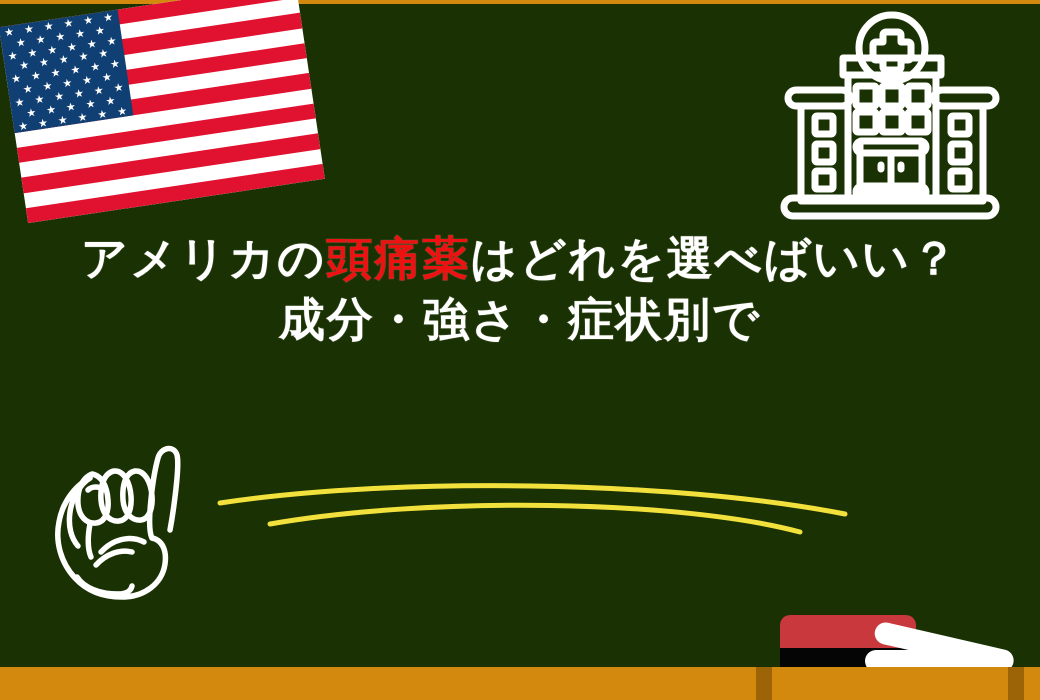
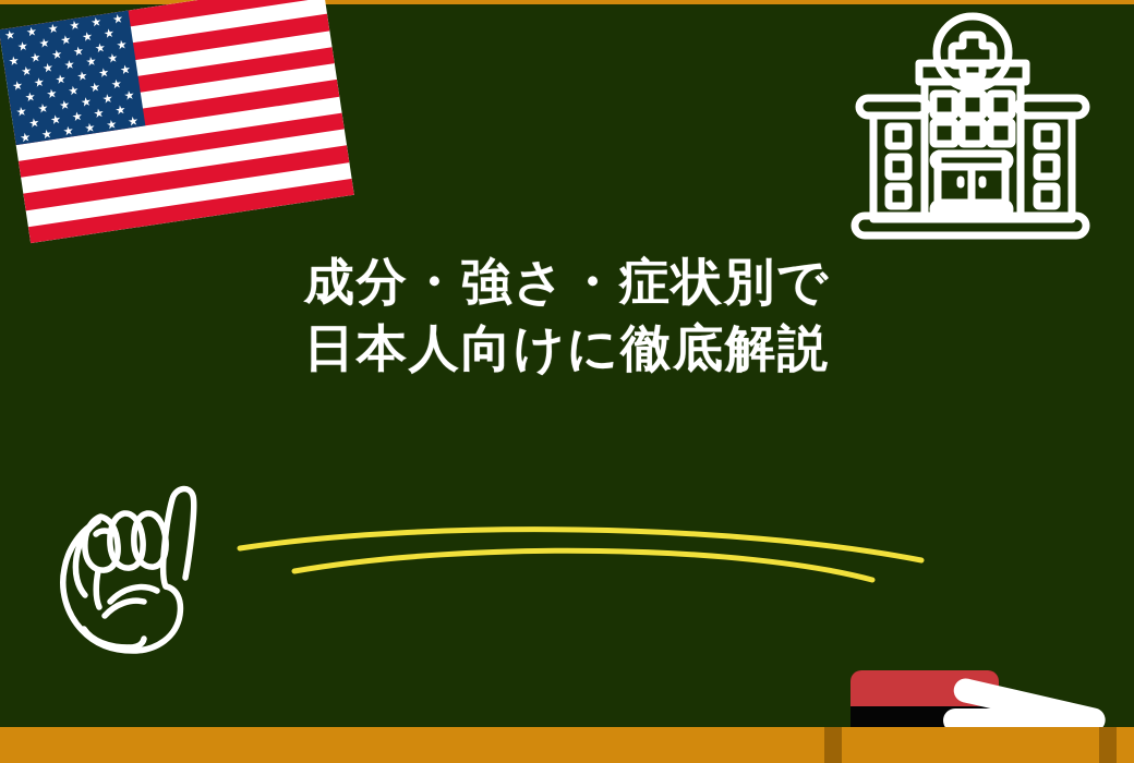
- アメリカの頭痛薬はどれを選べばいい？
  成分・強さ・症状別で
+ 日本人向けに徹底解説
